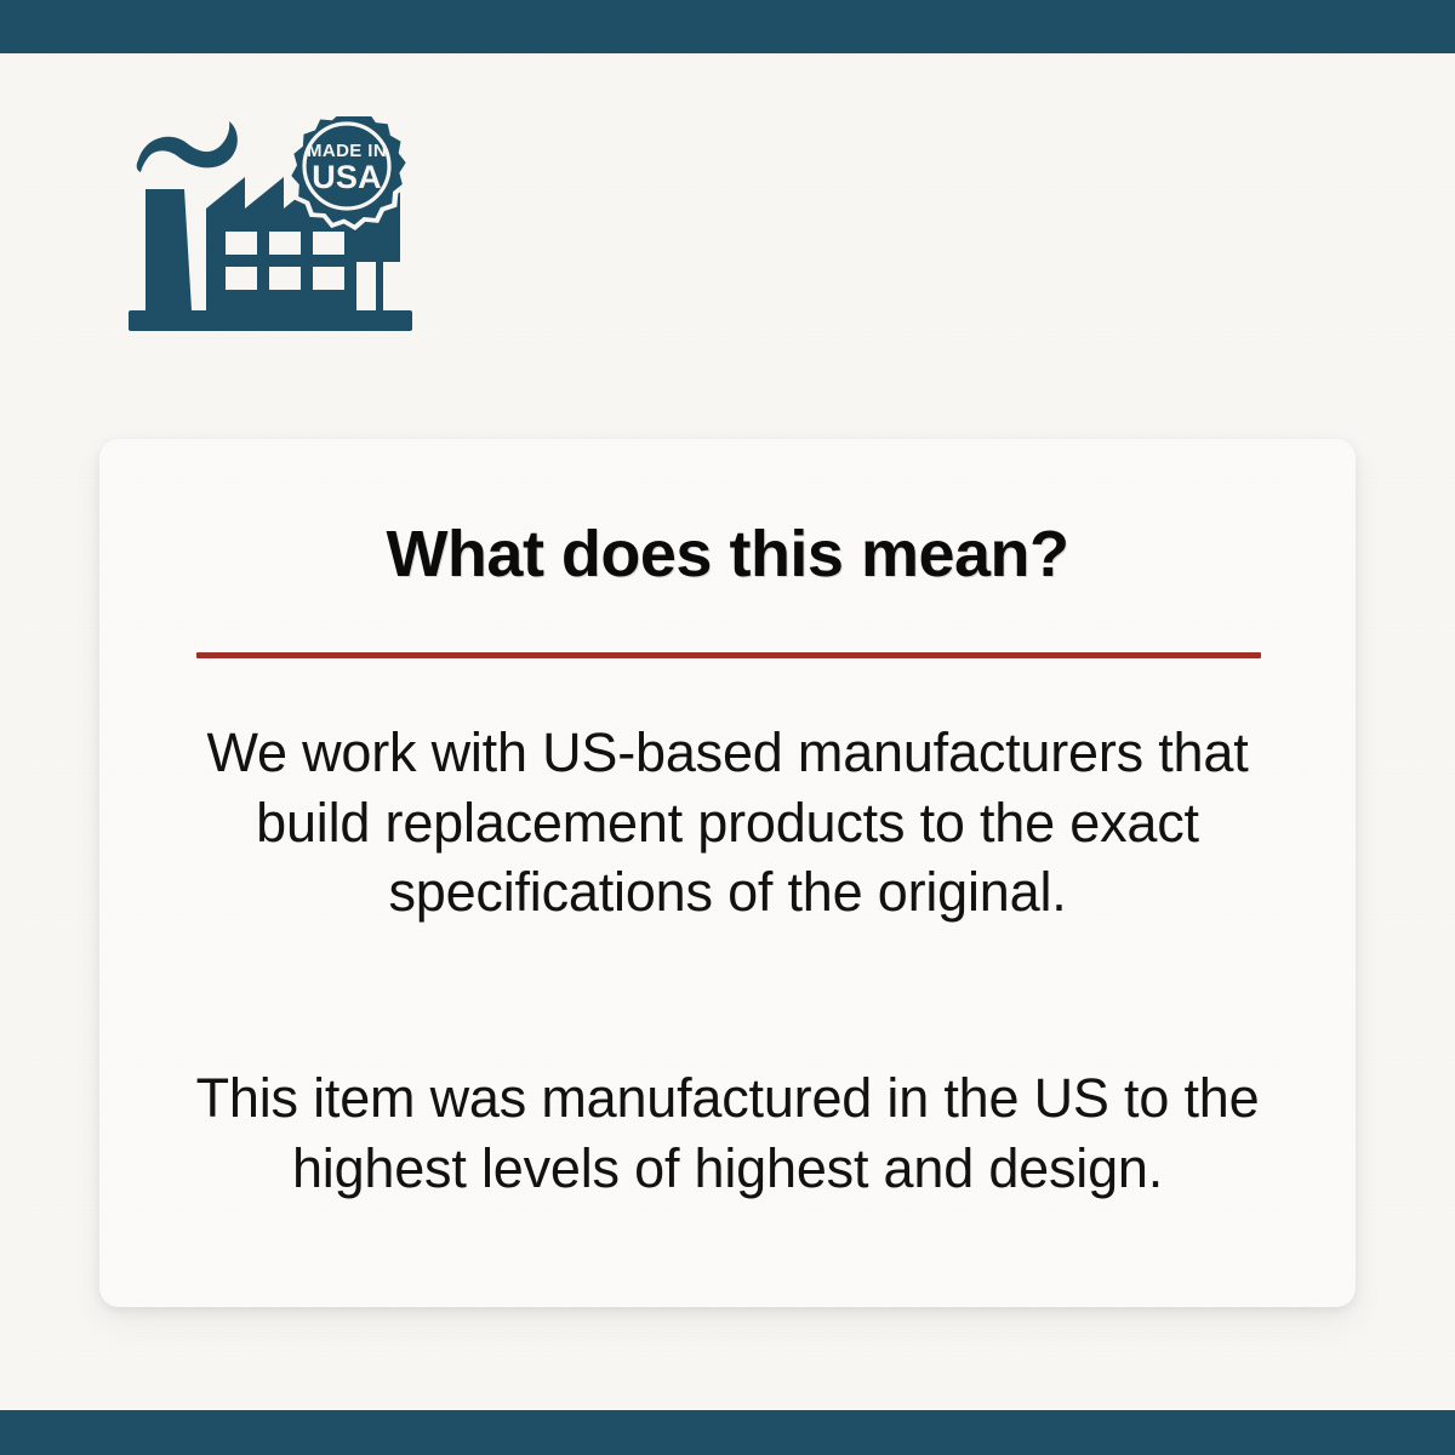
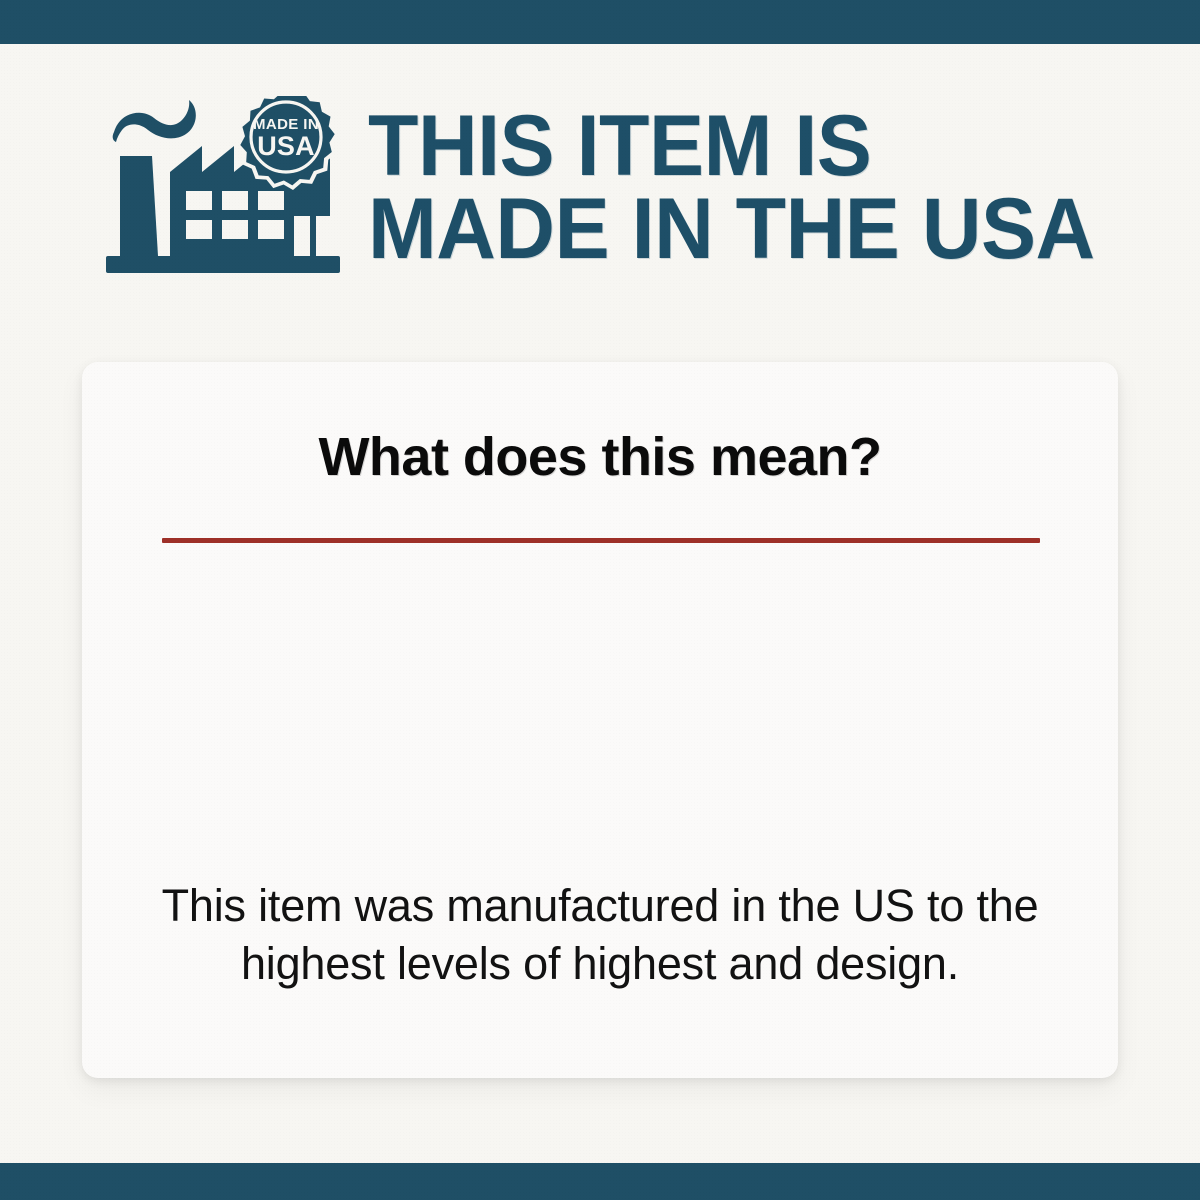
  MADE IN
  USA
+ THIS ITEM IS
+ MADE IN THE USA
  What does this mean?
- We work with US-based manufacturers that build replacement products to the exact specifications of the original.
  This item was manufactured in the US to the highest levels of highest and design.
